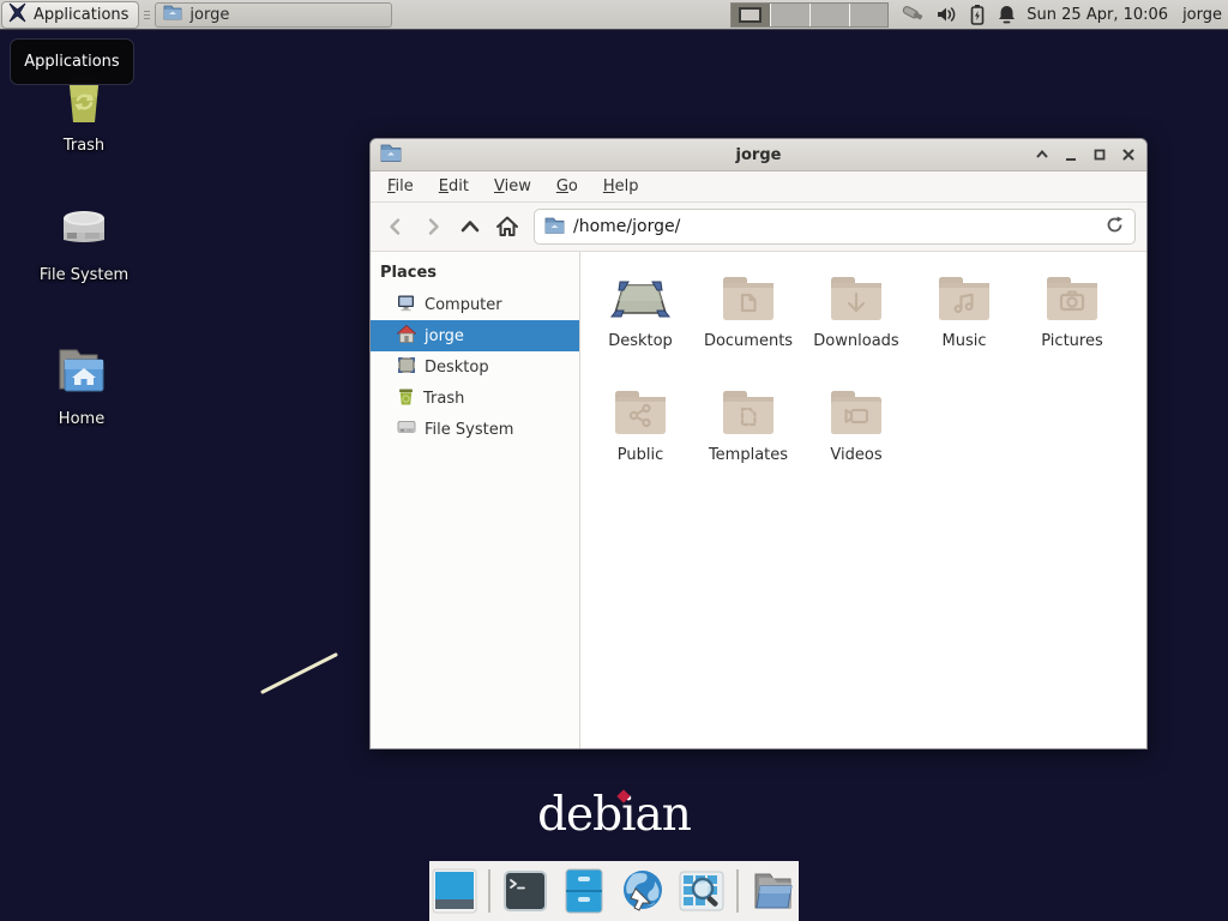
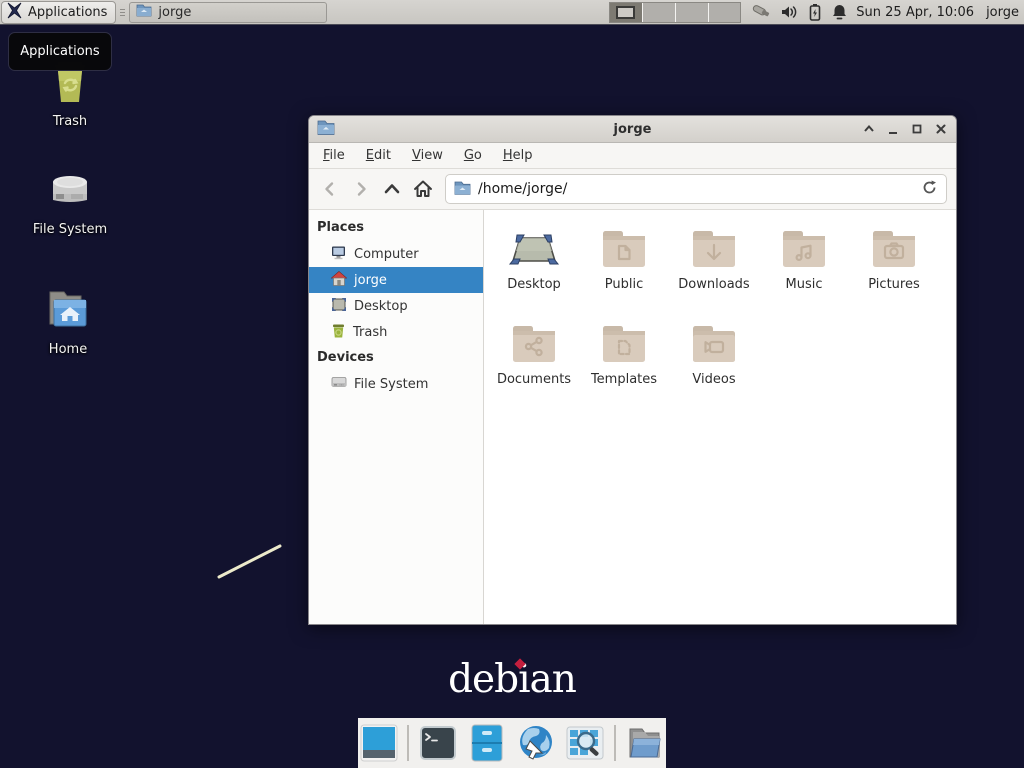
  Applications
  jorge
  Sun 25 Apr, 10:06
  jorge
  Applications
  Trash
  File System
  Home
  debian
  jorge
  File
  Edit
  View
  Go
  Help
  /home/jorge/
  Places
  Computer
  jorge
  Desktop
  Trash
+ Devices
  File System
  Desktop
- Documents
+ Public
  Downloads
  Music
  Pictures
- Public
+ Documents
  Templates
  Videos
